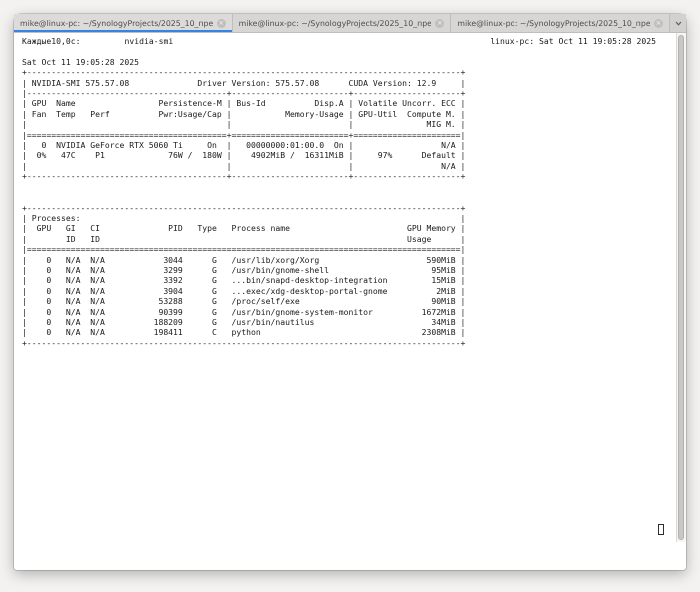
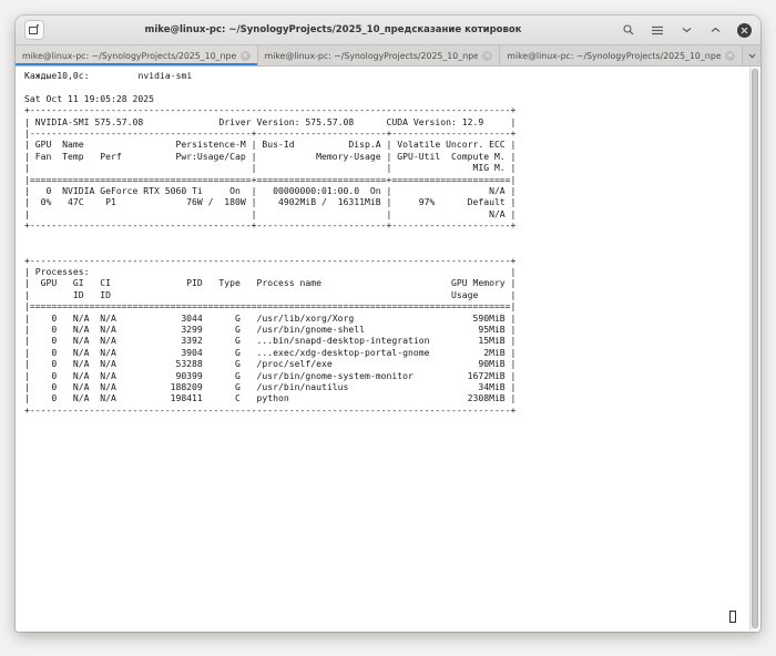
+ mike@linux-pc: ~/SynologyProjects/2025_10_предсказание котировок
  mike@linux-pc: ~/SynologyProjects/2025_10_пре
  ×
  mike@linux-pc: ~/SynologyProjects/2025_10_пре
  ×
  mike@linux-pc: ~/SynologyProjects/2025_10_пре
  ×
  Каждые10,0с:
  nvidia-smi
- linux-pc: Sat Oct 11 19:05:28 2025
  Sat Oct 11 19:05:28 2025
  +-----------------------------------------------------------------------------------------+
  | NVIDIA-SMI 575.57.08 Driver Version: 575.57.08 CUDA Version: 12.9 |
  |-----------------------------------------+------------------------+----------------------+
  | GPU Name Persistence-M | Bus-Id Disp.A | Volatile Uncorr. ECC |
  | Fan Temp Perf Pwr:Usage/Cap | Memory-Usage | GPU-Util Compute M. |
  | | | MIG M. |
  |=========================================+========================+======================|
  | 0 NVIDIA GeForce RTX 5060 Ti On | 00000000:01:00.0 On | N/A |
  | 0% 47C P1 76W / 180W | 4902MiB / 16311MiB | 97% Default |
  | | | N/A |
  +-----------------------------------------+------------------------+----------------------+
  +-----------------------------------------------------------------------------------------+
  | Processes: |
  | GPU GI CI PID Type Process name GPU Memory |
  | ID ID Usage |
  |=========================================================================================|
  | 0 N/A N/A 3044 G /usr/lib/xorg/Xorg 590MiB |
  | 0 N/A N/A 3299 G /usr/bin/gnome-shell 95MiB |
  | 0 N/A N/A 3392 G ...bin/snapd-desktop-integration 15MiB |
  | 0 N/A N/A 3904 G ...exec/xdg-desktop-portal-gnome 2MiB |
  | 0 N/A N/A 53288 G /proc/self/exe 90MiB |
  | 0 N/A N/A 90399 G /usr/bin/gnome-system-monitor 1672MiB |
  | 0 N/A N/A 188209 G /usr/bin/nautilus 34MiB |
  | 0 N/A N/A 198411 C python 2308MiB |
  +-----------------------------------------------------------------------------------------+
